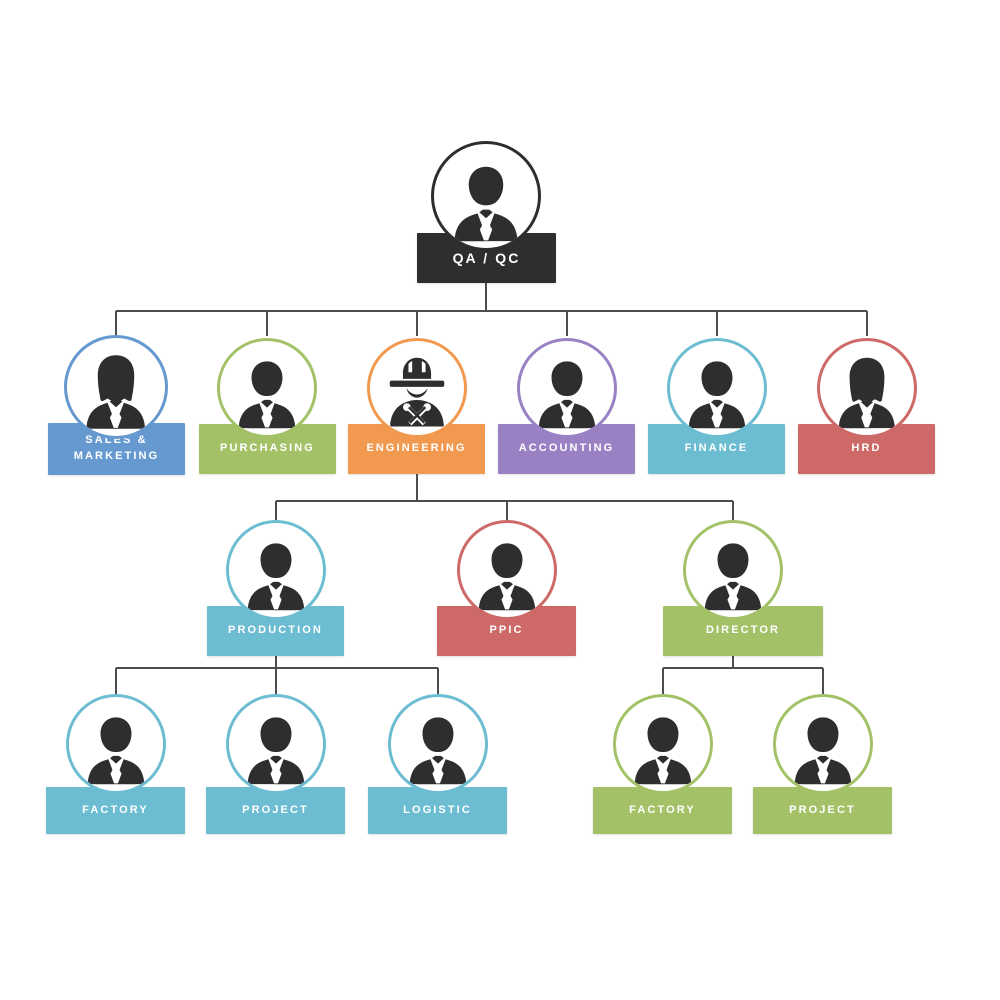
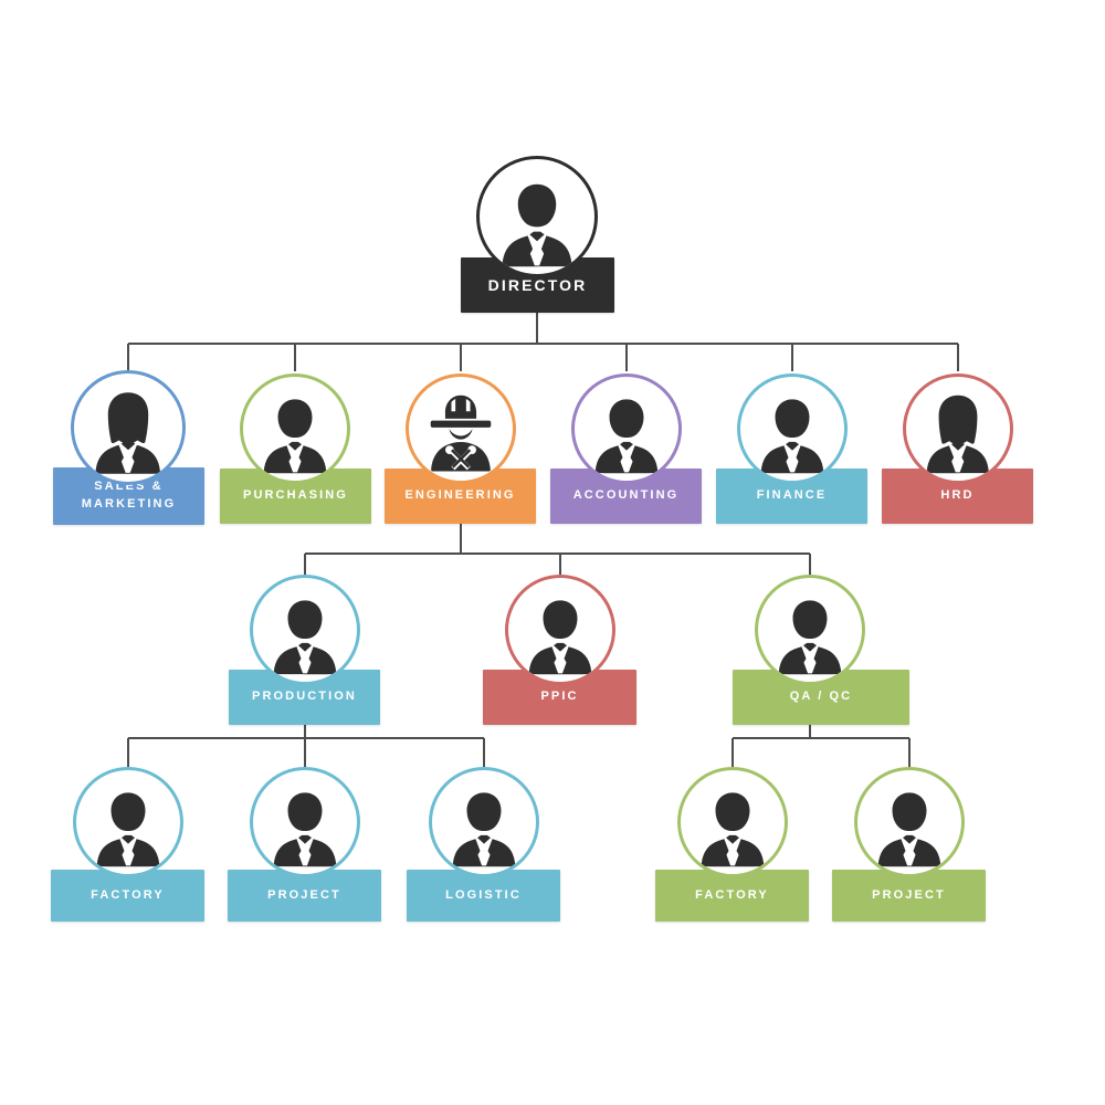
- QA / QC
+ DIRECTOR
  SALES &
  MARKETING
  PURCHASING
  ENGINEERING
  ACCOUNTING
  FINANCE
  HRD
  PRODUCTION
  PPIC
- DIRECTOR
+ QA / QC
  FACTORY
  PROJECT
  LOGISTIC
  FACTORY
  PROJECT
